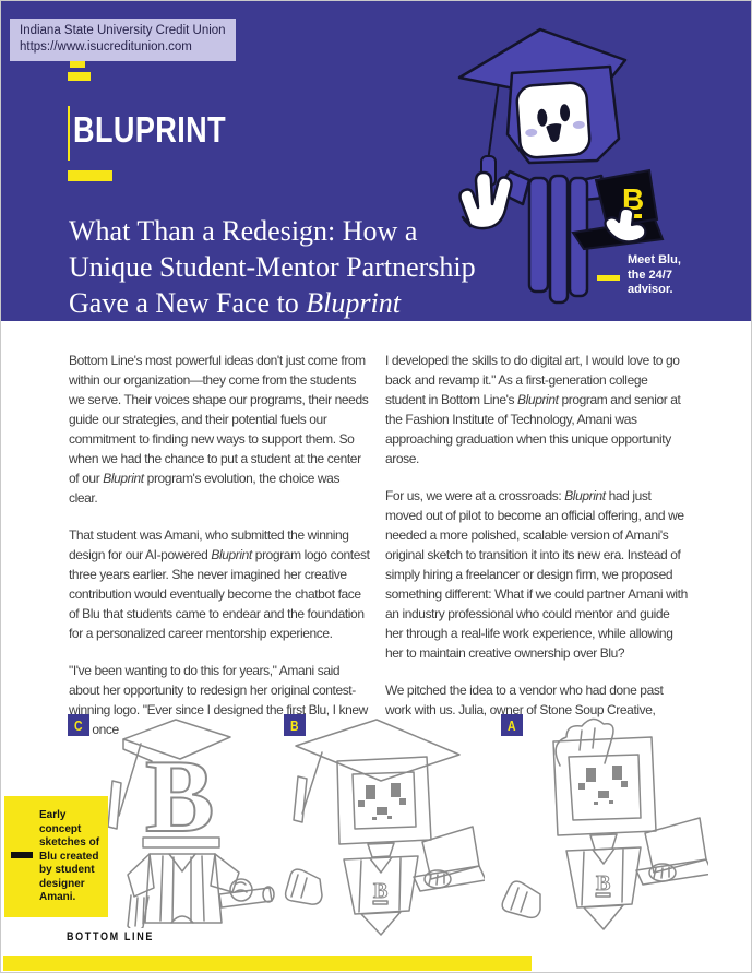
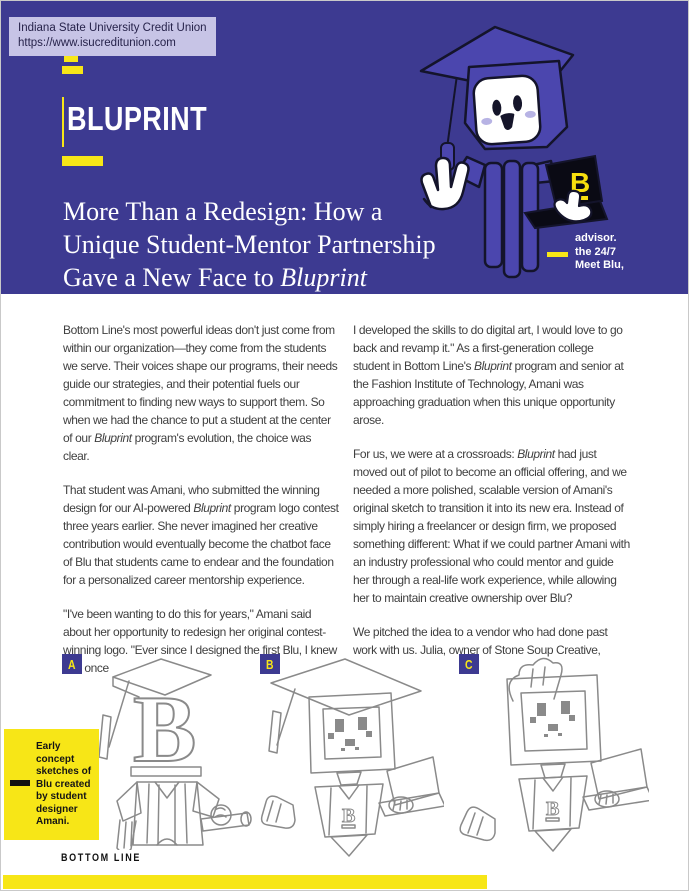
  BLUPRINT
- What Than a Redesign: How a
+ More Than a Redesign: How a
  Unique Student-Mentor Partnership
  Gave a New Face to Bluprint
  B
- Meet Blu,
+ advisor.
  the 24/7
- advisor.
+ Meet Blu,
  Indiana State University Credit Union
  https://www.isucreditunion.com
  Bottom Line's most powerful ideas don't just come from within our organization—they come from the students we serve. Their voices shape our programs, their needs guide our strategies, and their potential fuels our commitment to finding new ways to support them. So when we had the chance to put a student at the center of our Bluprint program's evolution, the choice was clear.
  That student was Amani, who submitted the winning design for our AI-powered Bluprint program logo contest three years earlier. She never imagined her creative contribution would eventually become the chatbot face of Blu that students came to endear and the foundation for a personalized career mentorship experience.
  "I've been wanting to do this for years," Amani said about her opportunity to redesign her original contest-winning logo. "Ever since I designed the first Blu, I knew once
  I developed the skills to do digital art, I would love to go back and revamp it." As a first-generation college student in Bottom Line's Bluprint program and senior at the Fashion Institute of Technology, Amani was approaching graduation when this unique opportunity arose.
  For us, we were at a crossroads: Bluprint had just moved out of pilot to become an official offering, and we needed a more polished, scalable version of Amani's original sketch to transition it into its new era. Instead of simply hiring a freelancer or design firm, we proposed something different: What if we could partner Amani with an industry professional who could mentor and guide her through a real-life work experience, while allowing her to maintain creative ownership over Blu?
  We pitched the idea to a vendor who had done past work with us. Julia, owner of Stone Soup Creative,
- C
+ A
  B
- A
+ C
  B
  B
  B
  Early concept sketches of Blu created by student designer Amani.
  BOTTOM LINE
